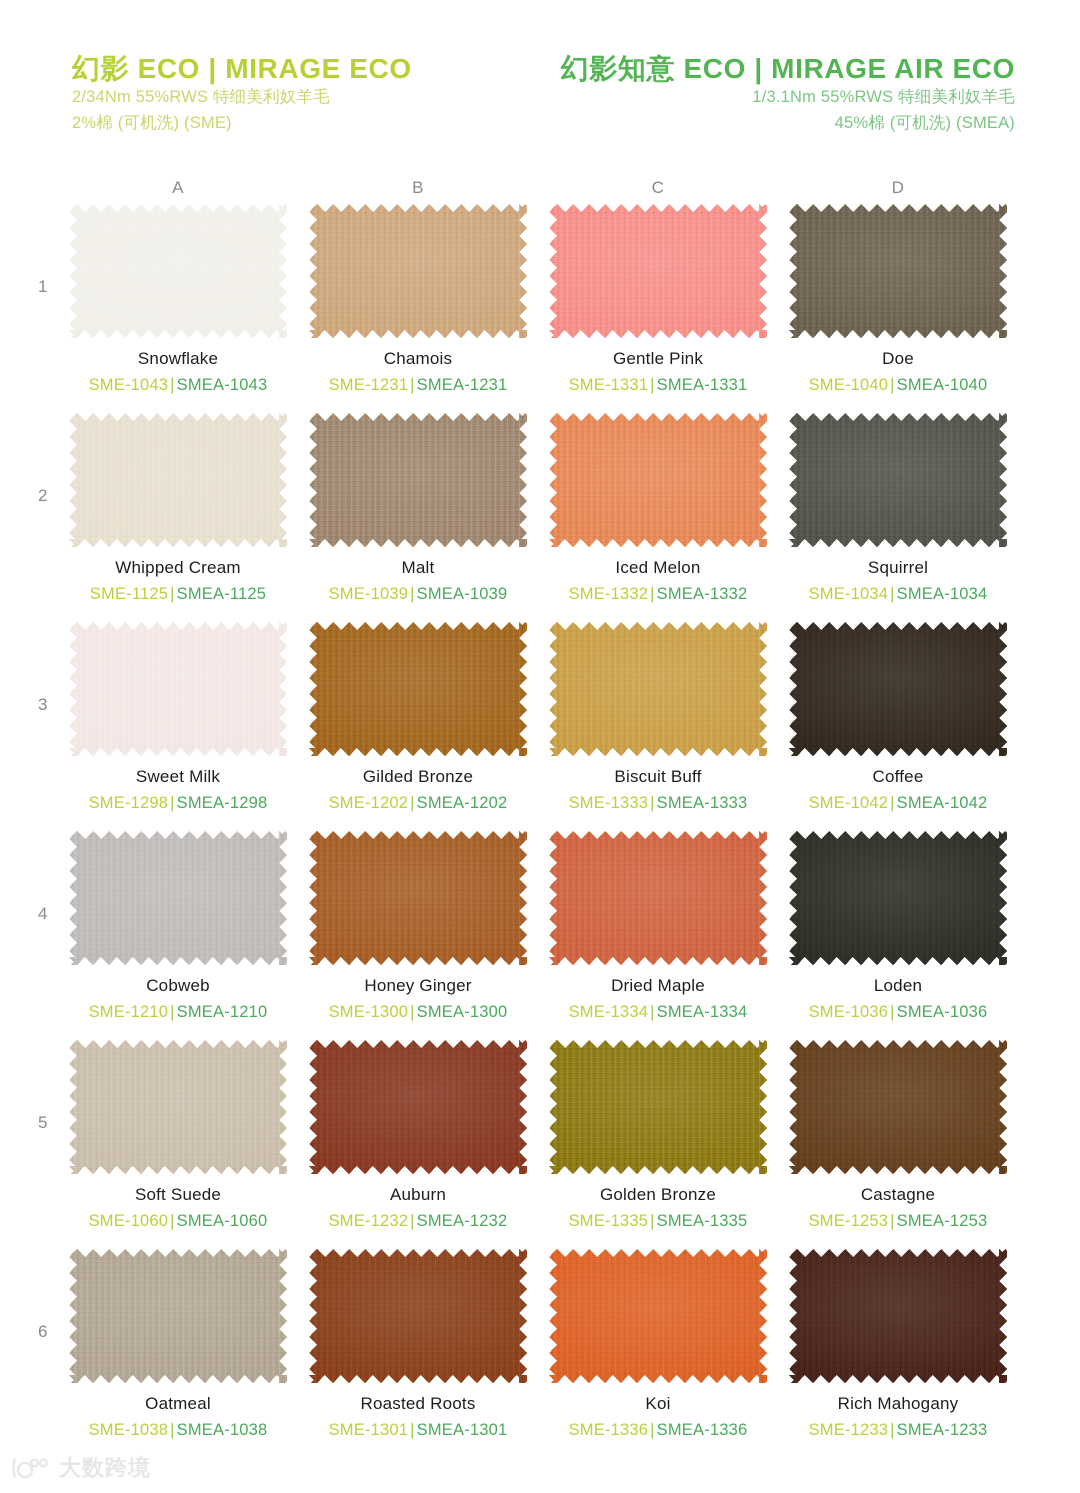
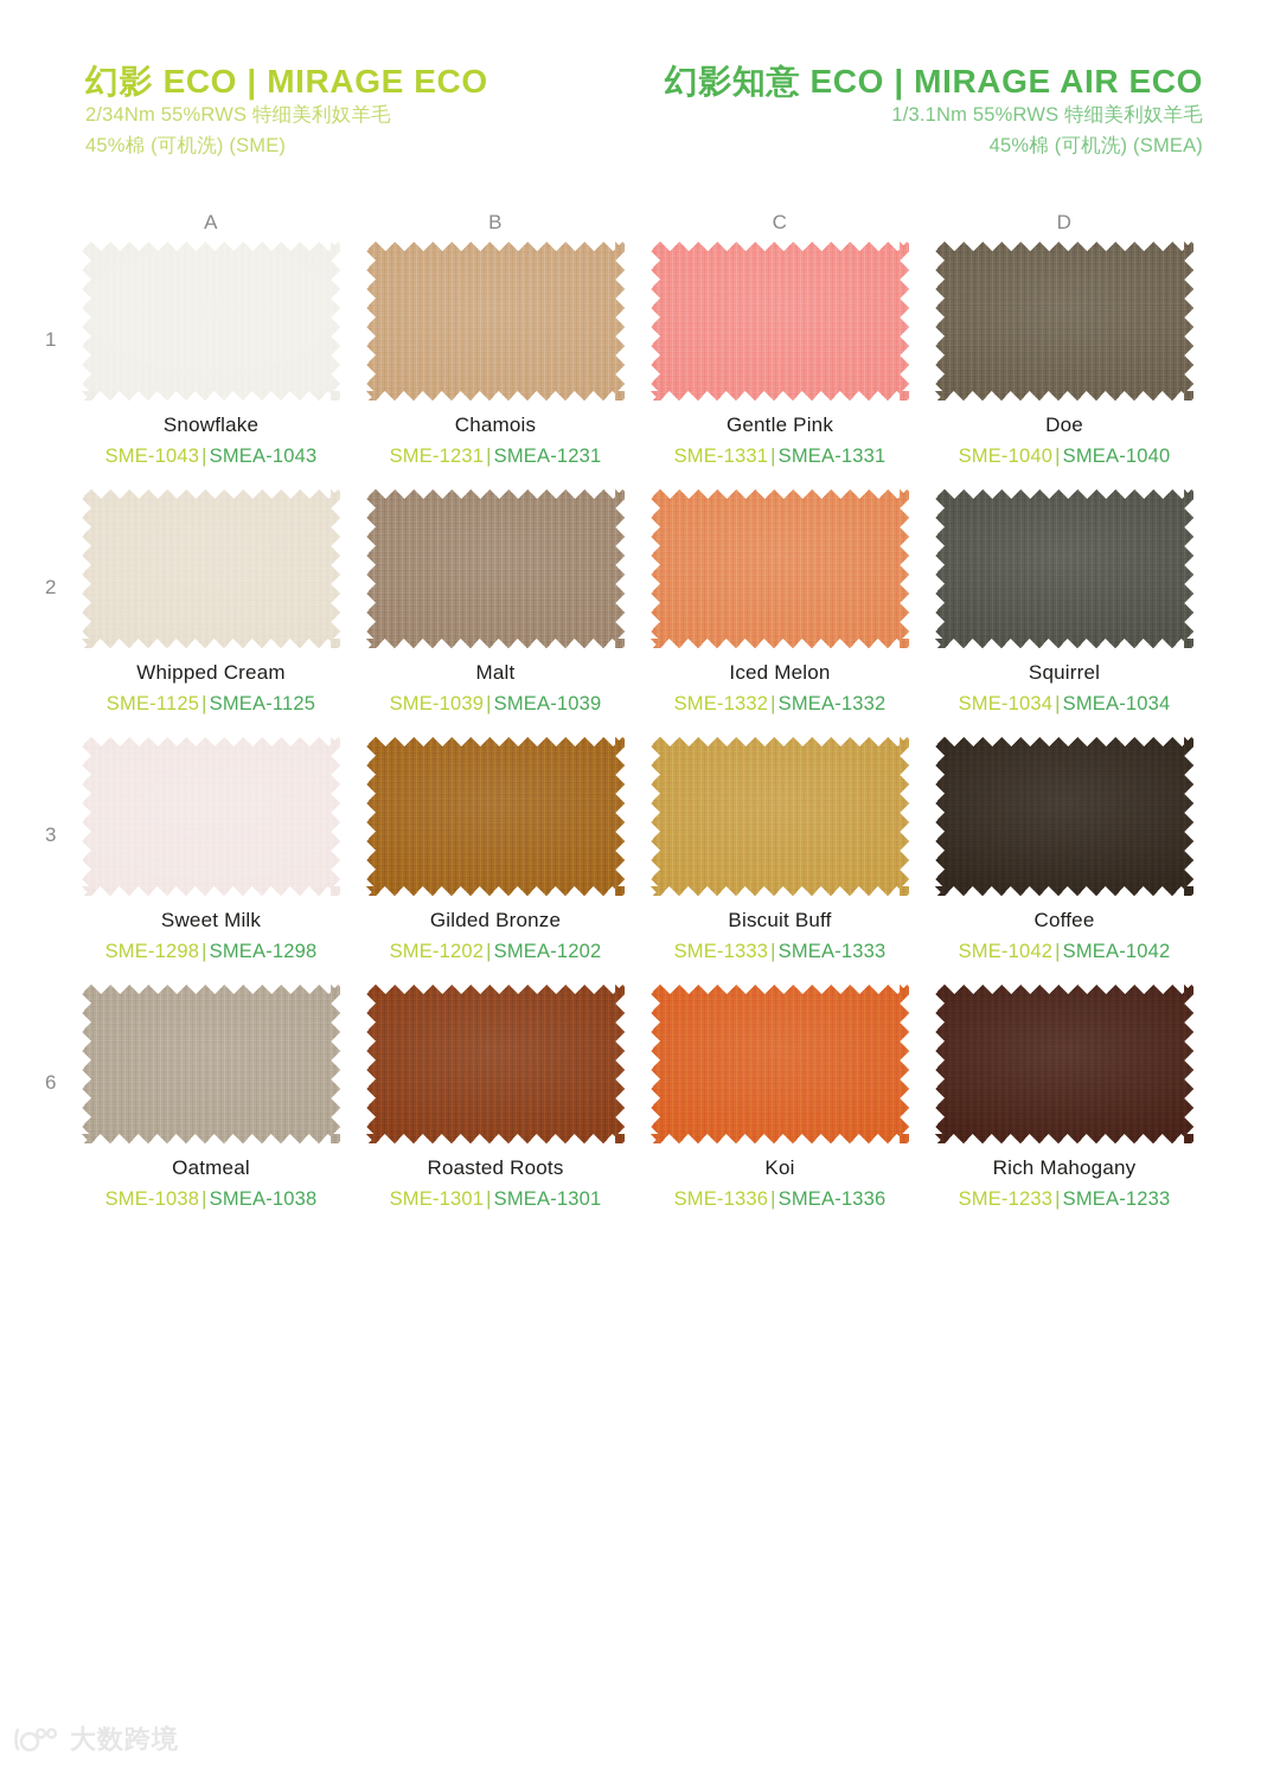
  幻影 ECO | MIRAGE ECO
  2/34Nm 55%RWS 特细美利奴羊毛
- 2%棉 (可机洗) (SME)
+ 45%棉 (可机洗) (SME)
  幻影知意 ECO | MIRAGE AIR ECO
  1/3.1Nm 55%RWS 特细美利奴羊毛
  45%棉 (可机洗) (SMEA)
  A
  B
  C
  D
  1
  Snowflake
  SME-1043|SMEA-1043
  Chamois
  SME-1231|SMEA-1231
  Gentle Pink
  SME-1331|SMEA-1331
  Doe
  SME-1040|SMEA-1040
  2
  Whipped Cream
  SME-1125|SMEA-1125
  Malt
  SME-1039|SMEA-1039
  Iced Melon
  SME-1332|SMEA-1332
  Squirrel
  SME-1034|SMEA-1034
  3
  Sweet Milk
  SME-1298|SMEA-1298
  Gilded Bronze
  SME-1202|SMEA-1202
  Biscuit Buff
  SME-1333|SMEA-1333
  Coffee
  SME-1042|SMEA-1042
- 4
- Cobweb
- SME-1210|SMEA-1210
- Honey Ginger
- SME-1300|SMEA-1300
- Dried Maple
- SME-1334|SMEA-1334
- Loden
- SME-1036|SMEA-1036
- 5
- Soft Suede
- SME-1060|SMEA-1060
- Auburn
- SME-1232|SMEA-1232
- Golden Bronze
- SME-1335|SMEA-1335
- Castagne
- SME-1253|SMEA-1253
  6
  Oatmeal
  SME-1038|SMEA-1038
  Roasted Roots
  SME-1301|SMEA-1301
  Koi
  SME-1336|SMEA-1336
  Rich Mahogany
  SME-1233|SMEA-1233
  大数跨境
